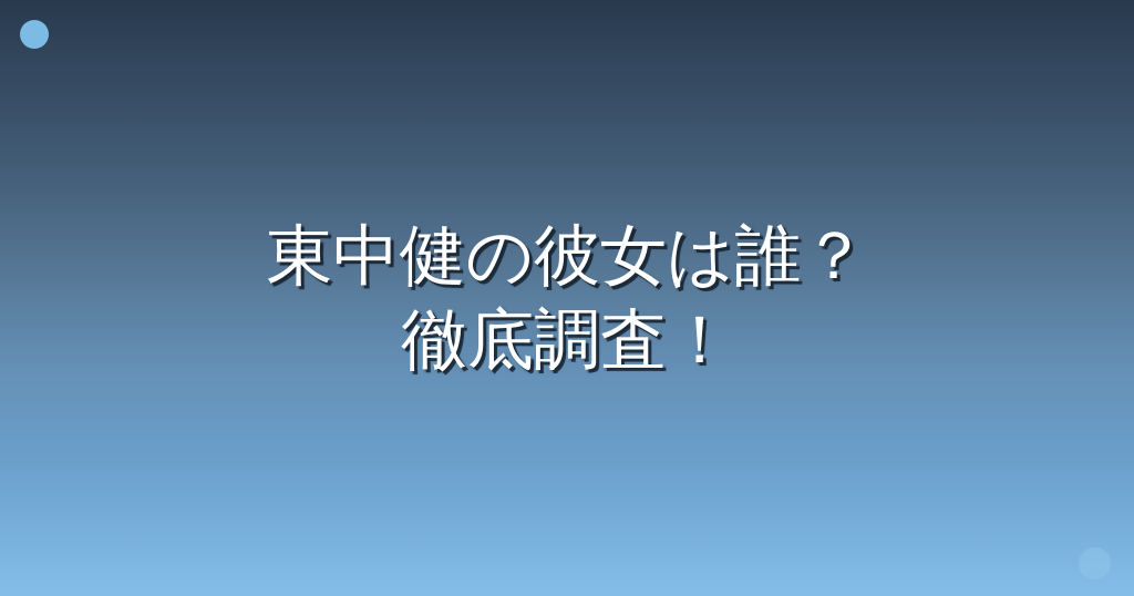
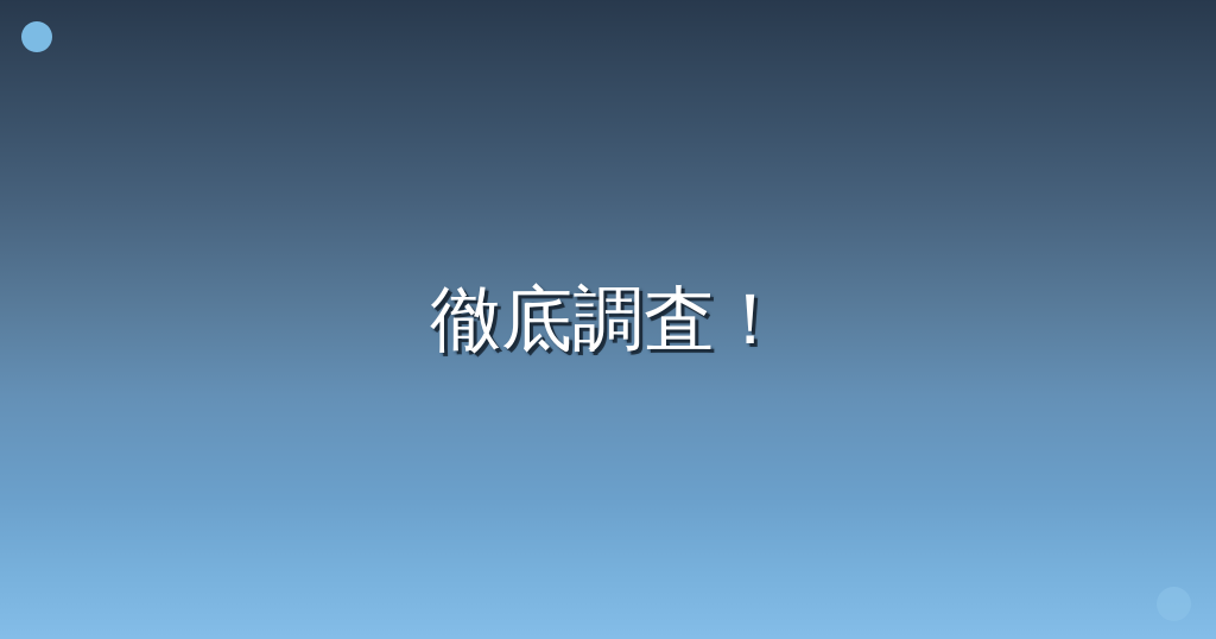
- 東中健の彼女は誰？
  徹底調査！
